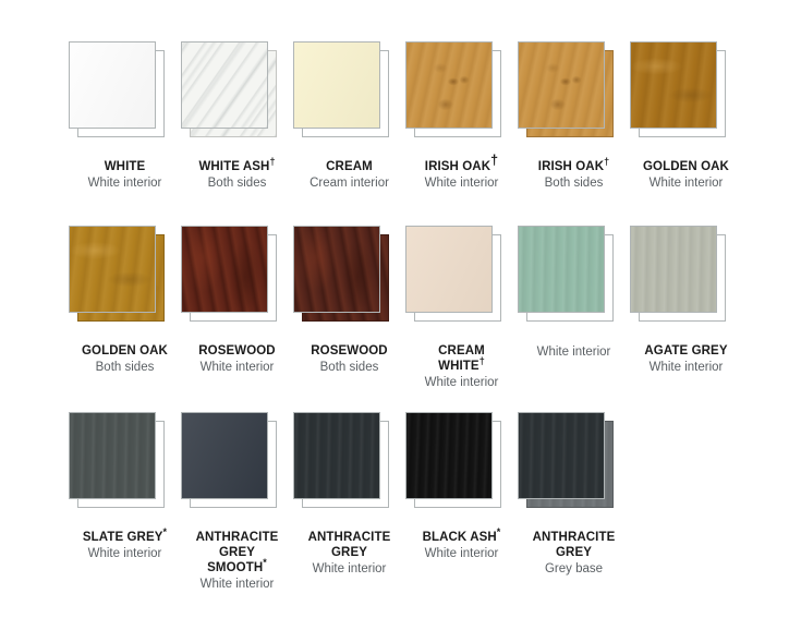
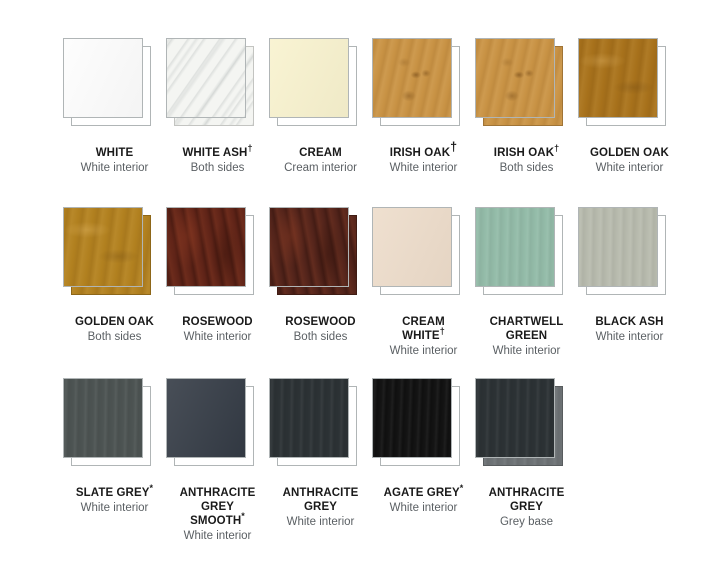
  WHITE
  White interior
  WHITE ASH†
  Both sides
  CREAM
  Cream interior
  IRISH OAK†
  White interior
  IRISH OAK†
  Both sides
  GOLDEN OAK
  White interior
  GOLDEN OAK
  Both sides
  ROSEWOOD
  White interior
  ROSEWOOD
  Both sides
  CREAM
  WHITE†
  White interior
+ CHARTWELL
+ GREEN
  White interior
- AGATE GREY
+ BLACK ASH
  White interior
  SLATE GREY*
  White interior
  ANTHRACITE
  GREY
  SMOOTH*
  White interior
  ANTHRACITE
  GREY
  White interior
- BLACK ASH*
+ AGATE GREY*
  White interior
  ANTHRACITE
  GREY
  Grey base
